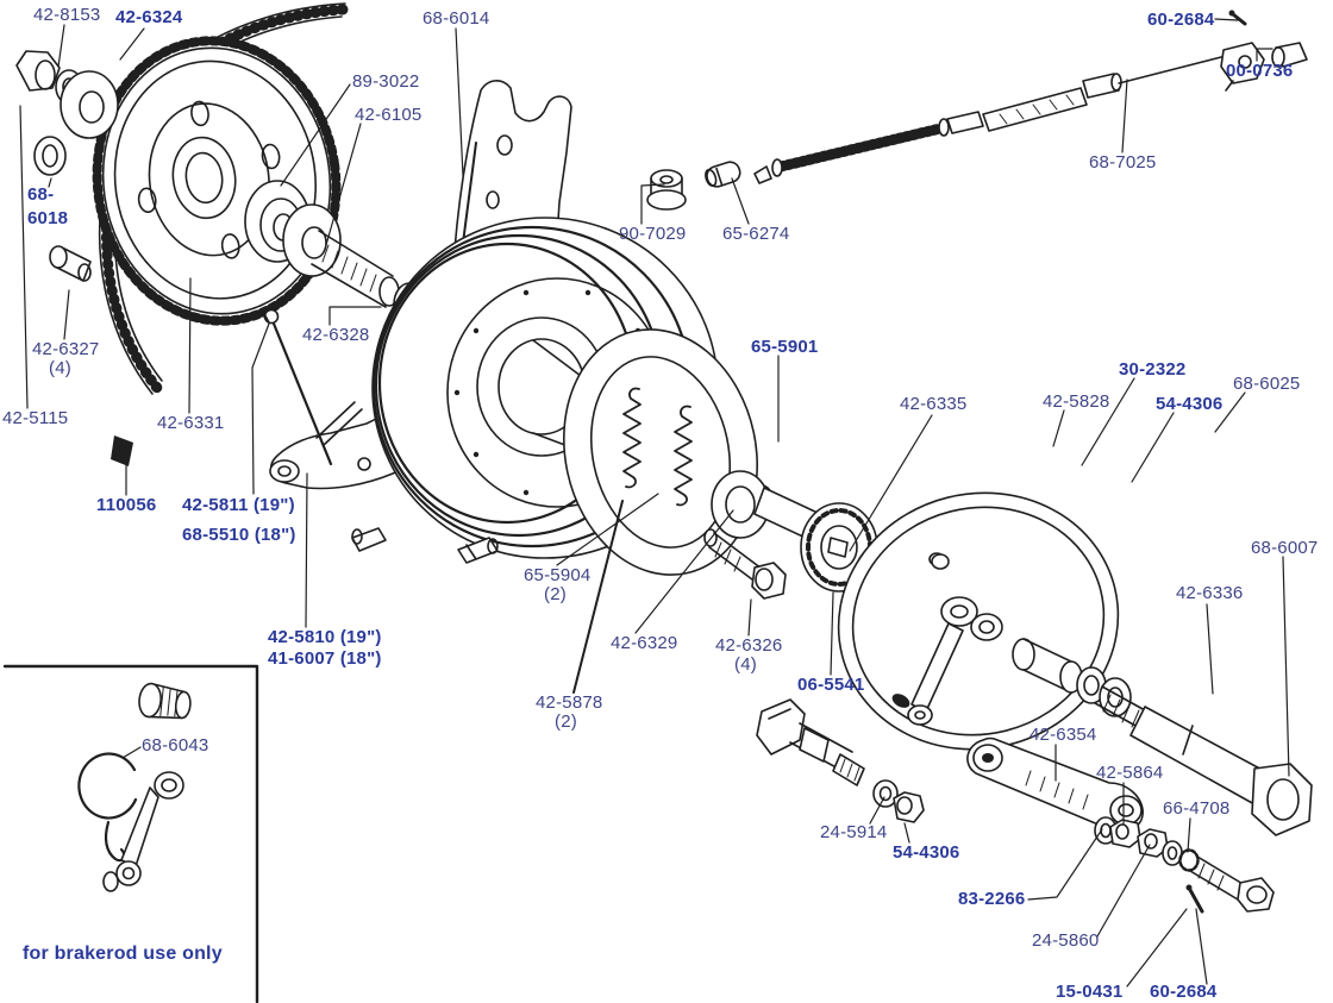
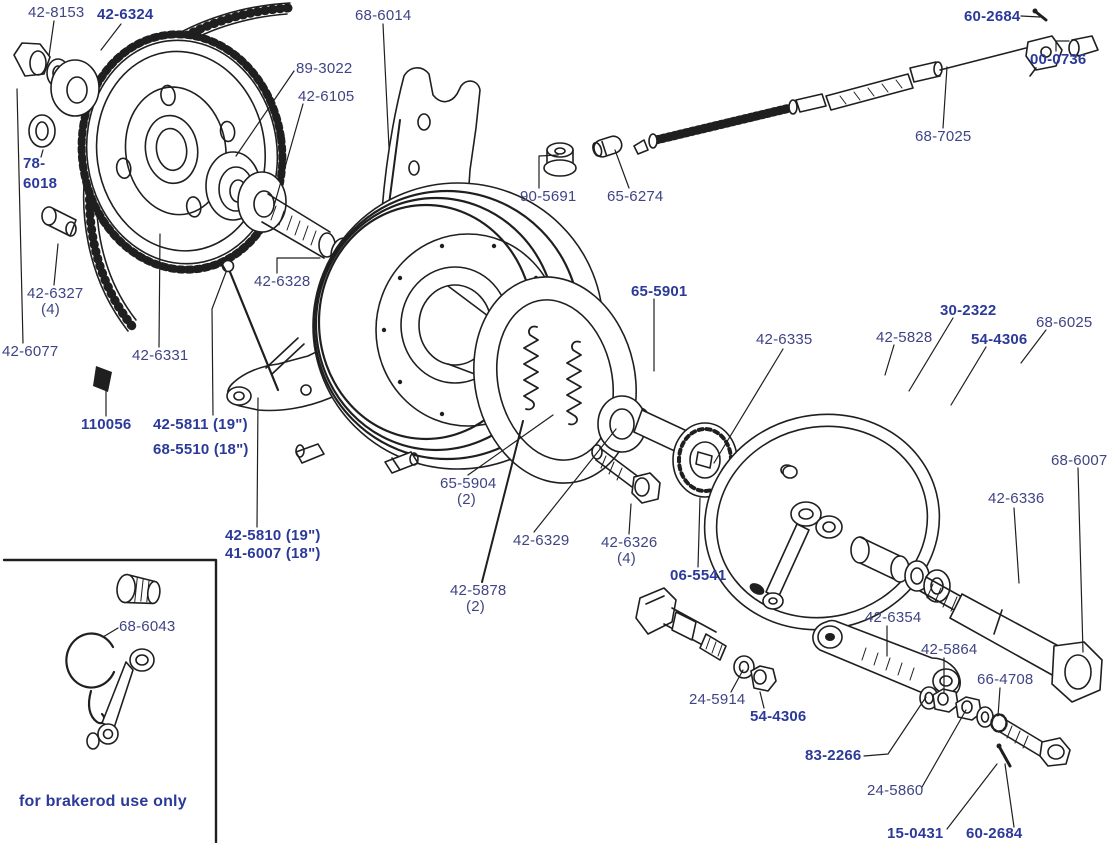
  42-8153
  42-6324
  68-6014
  60-2684
  00-0736
  89-3022
  42-6105
  68-7025
- 90-7029
+ 90-5691
  65-6274
- 68-
+ 78-
  6018
  42-6327
  (4)
  42-6328
- 42-5115
+ 42-6077
  42-6331
  65-5901
  30-2322
  42-5828
  54-4306
  68-6025
  42-6335
  110056
  42-5811 (19")
  68-5510 (18")
  65-5904
  (2)
  42-5810 (19")
  41-6007 (18")
  42-6329
  42-6326
  (4)
  06-5541
  42-5878
  (2)
  68-6007
  42-6336
  42-6354
  42-5864
  66-4708
  24-5914
  54-4306
  83-2266
  24-5860
  15-0431
  60-2684
  68-6043
  for brakerod use only
